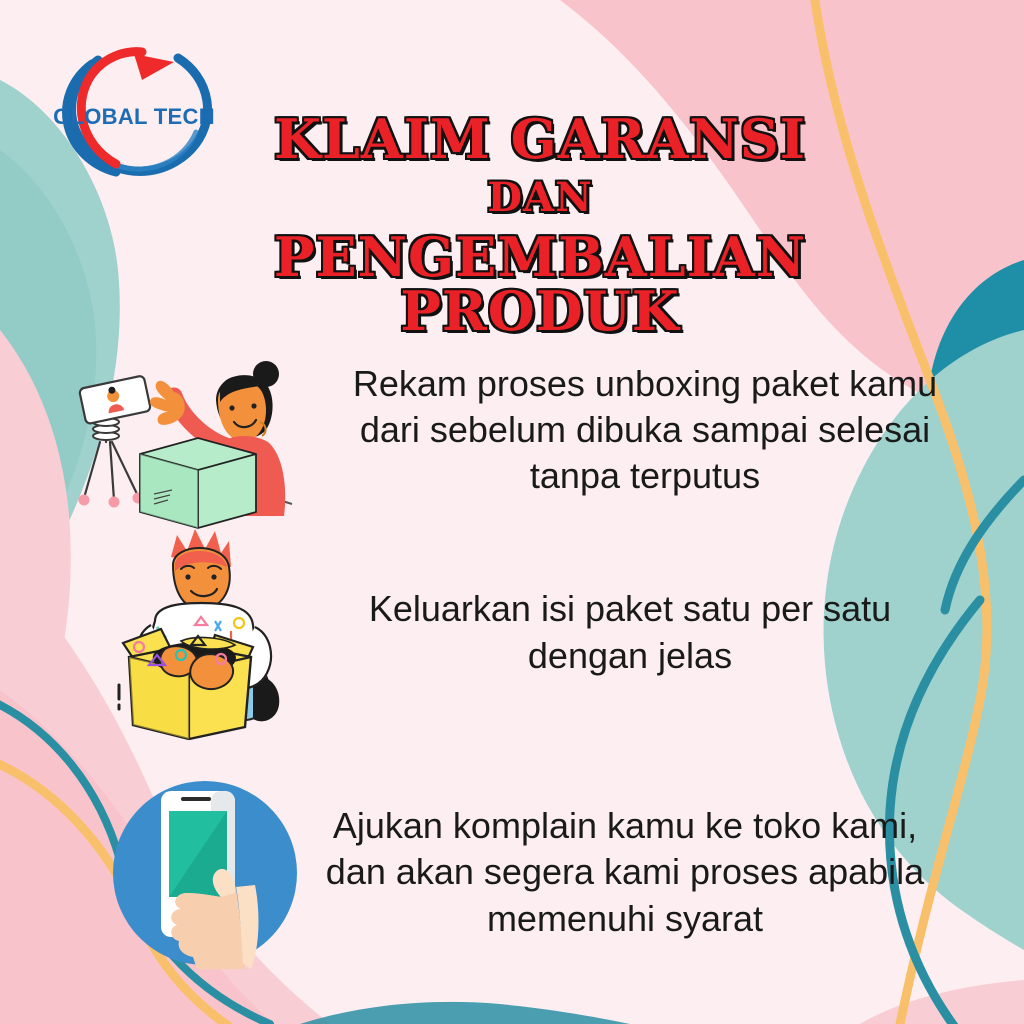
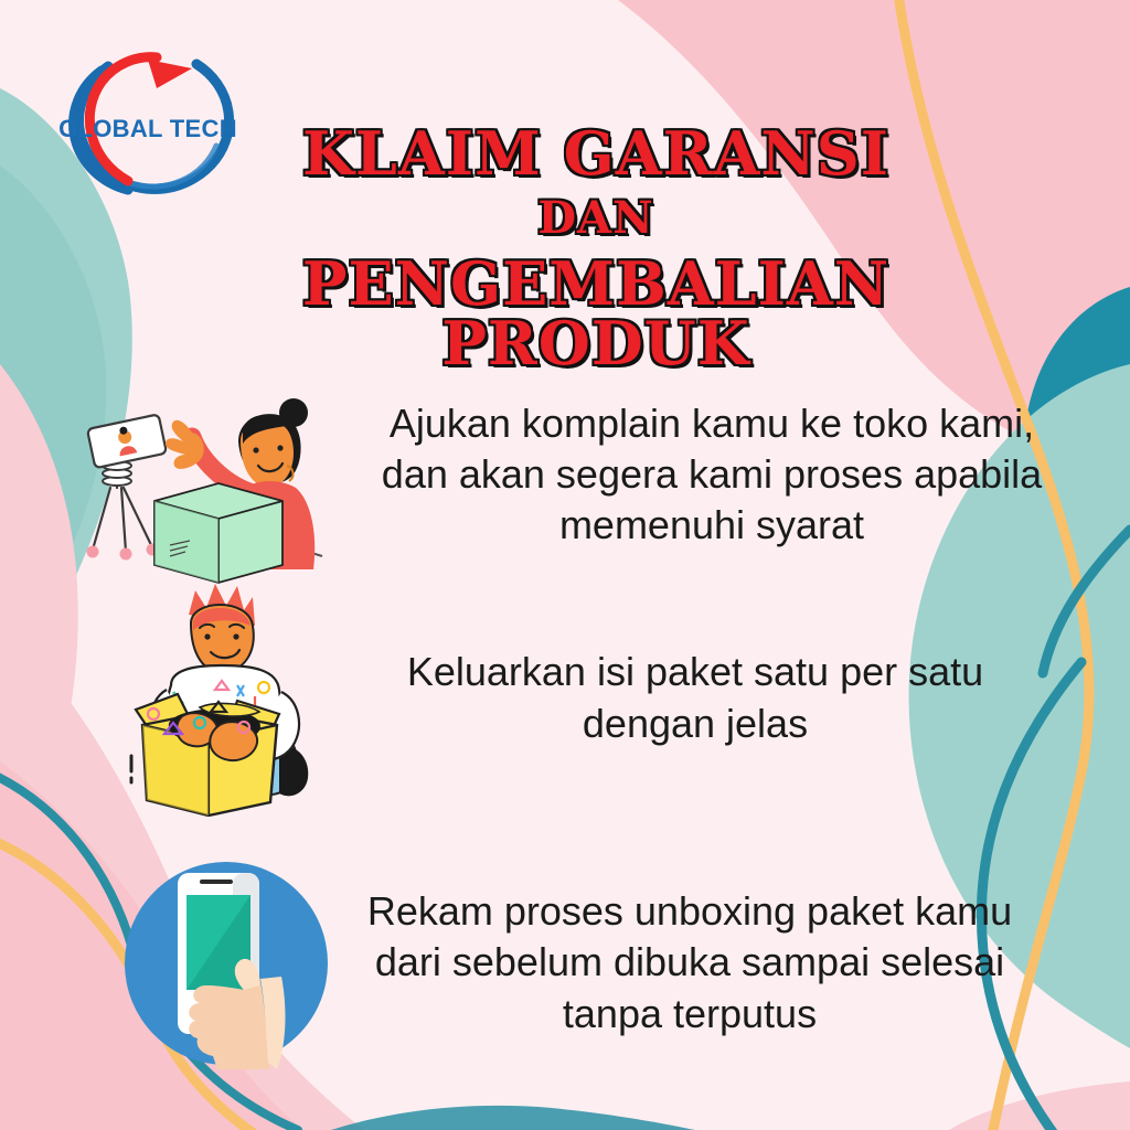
  GLOBAL TECH
  KLAIM GARANSI
  DAN
  PENGEMBALIAN PRODUK
- Rekam proses unboxing paket kamu dari sebelum dibuka sampai selesai tanpa terputus
+ Ajukan komplain kamu ke toko kami, dan akan segera kami proses apabila memenuhi syarat
  Keluarkan isi paket satu per satu dengan jelas
- Ajukan komplain kamu ke toko kami, dan akan segera kami proses apabila memenuhi syarat
+ Rekam proses unboxing paket kamu dari sebelum dibuka sampai selesai tanpa terputus
